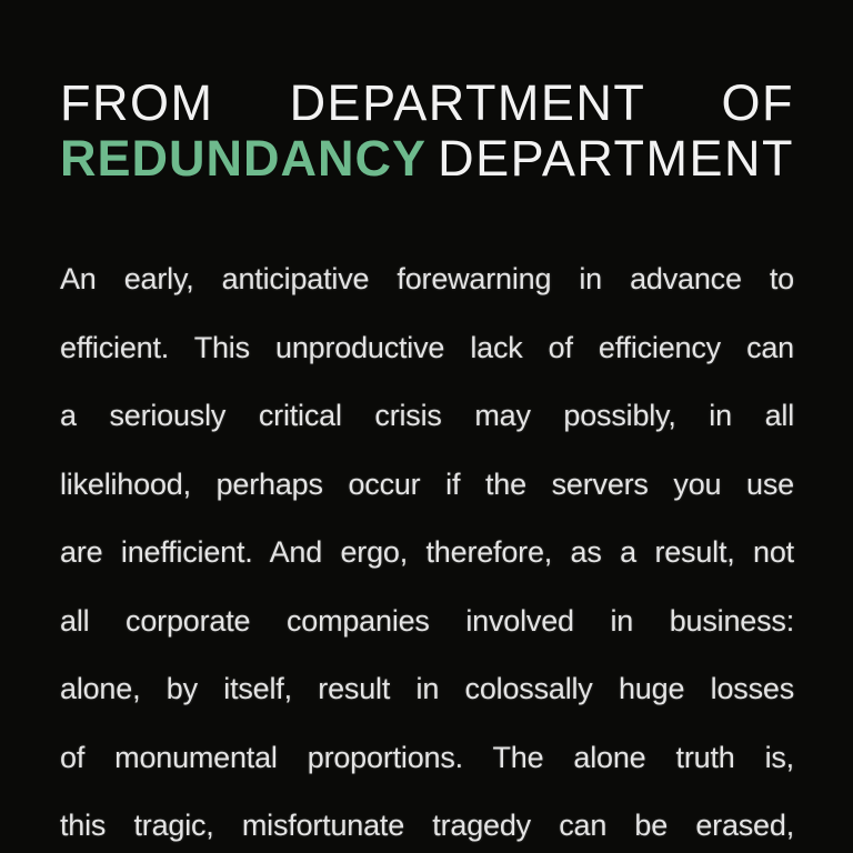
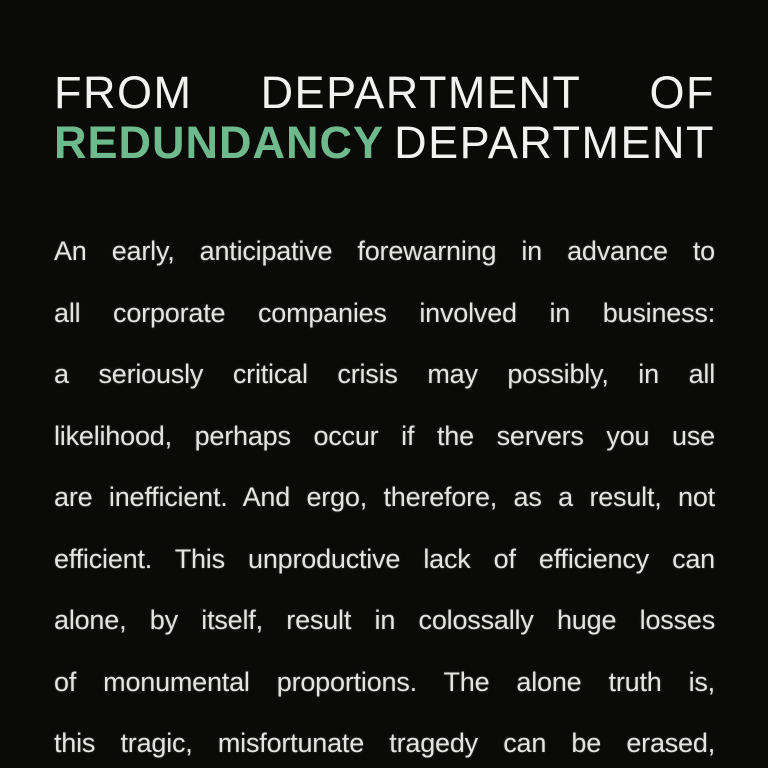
  FROM
  DEPARTMENT
  OF
  REDUNDANCY
  DEPARTMENT
  An early, anticipative forewarning in advance to
- efficient. This unproductive lack of efficiency can
+ all corporate companies involved in business:
  a seriously critical crisis may possibly, in all
  likelihood, perhaps occur if the servers you use
  are inefficient. And ergo, therefore, as a result, not
- all corporate companies involved in business:
+ efficient. This unproductive lack of efficiency can
  alone, by itself, result in colossally huge losses
  of monumental proportions. The alone truth is,
  this tragic, misfortunate tragedy can be erased,
